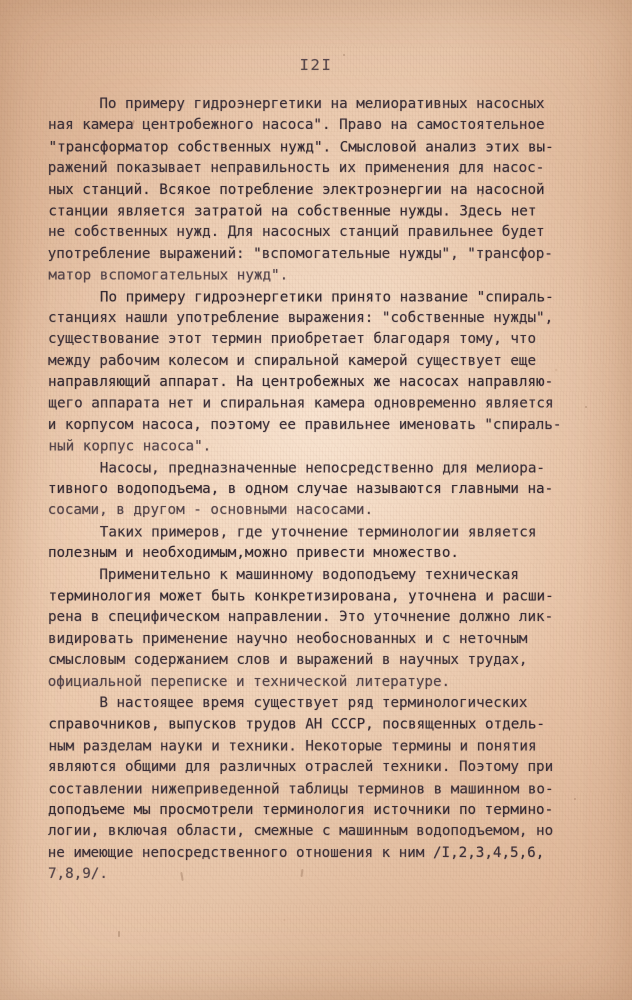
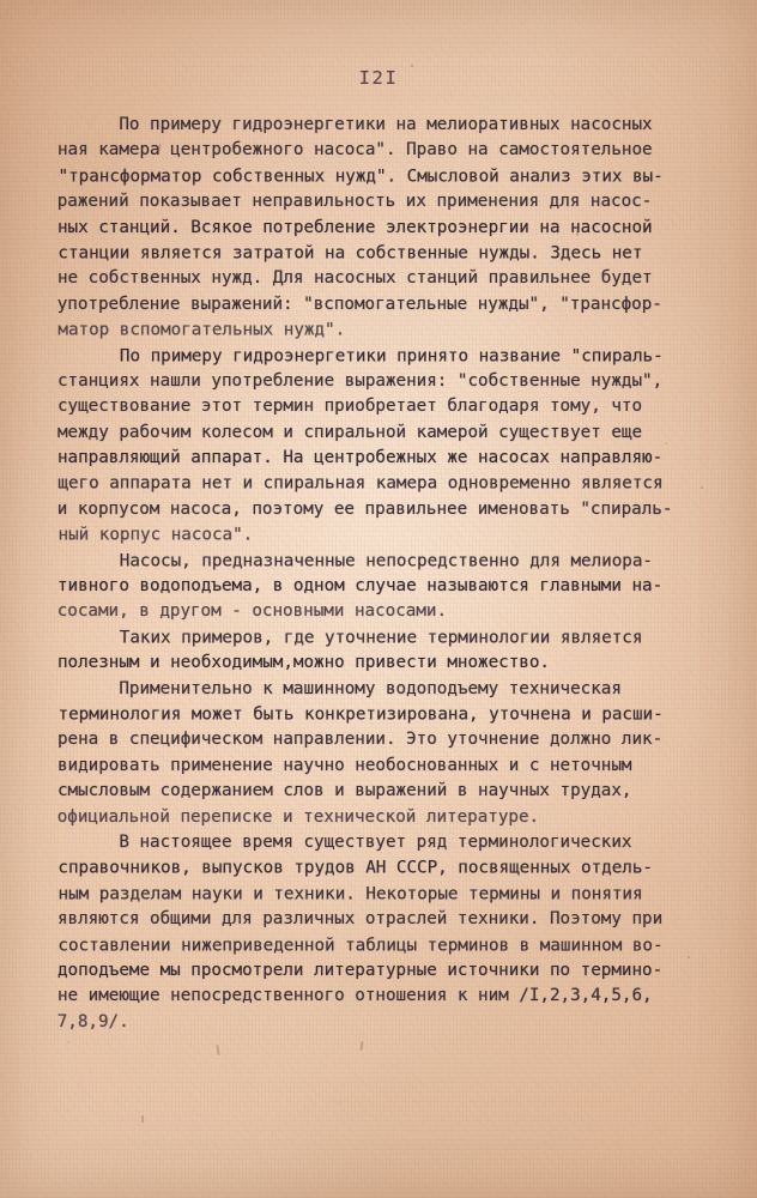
  I2I
  По примеру гидроэнергетики на мелиоративных насосных
  ная камера центробежного насоса". Право на самостоятельное
  "трансформатор собственных нужд". Смысловой анализ этих вы-
  ражений показывает неправильность их применения для насос-
  ных станций. Всякое потребление электроэнергии на насосной
  станции является затратой на собственные нужды. Здесь нет
  не собственных нужд. Для насосных станций правильнее будет
  употребление выражений: "вспомогательные нужды", "трансфор-
  матор вспомогательных нужд".
  По примеру гидроэнергетики принято название "спираль-
  станциях нашли употребление выражения: "собственные нужды",
  существование этот термин приобретает благодаря тому, что
  между рабочим колесом и спиральной камерой существует еще
  направляющий аппарат. На центробежных же насосах направляю-
  щего аппарата нет и спиральная камера одновременно является
  и корпусом насоса, поэтому ее правильнее именовать "спираль-
  ный корпус насоса".
  Насосы, предназначенные непосредственно для мелиора-
  тивного водоподъема, в одном случае называются главными на-
  сосами, в другом - основными насосами.
  Таких примеров, где уточнение терминологии является
  полезным и необходимым,можно привести множество.
  Применительно к машинному водоподъему техническая
  терминология может быть конкретизирована, уточнена и расши-
  рена в специфическом направлении. Это уточнение должно лик-
  видировать применение научно необоснованных и с неточным
  смысловым содержанием слов и выражений в научных трудах,
  официальной переписке и технической литературе.
  В настоящее время существует ряд терминологических
  справочников, выпусков трудов АН СССР, посвященных отдель-
  ным разделам науки и техники. Некоторые термины и понятия
  являются общими для различных отраслей техники. Поэтому при
  составлении нижеприведенной таблицы терминов в машинном во-
- доподъеме мы просмотрели терминология источники по термино-
+ доподъеме мы просмотрели литературные источники по термино-
- логии, включая области, смежные с машинным водоподъемом, но
  не имеющие непосредственного отношения к ним /I,2,3,4,5,6,
  7,8,9/.
